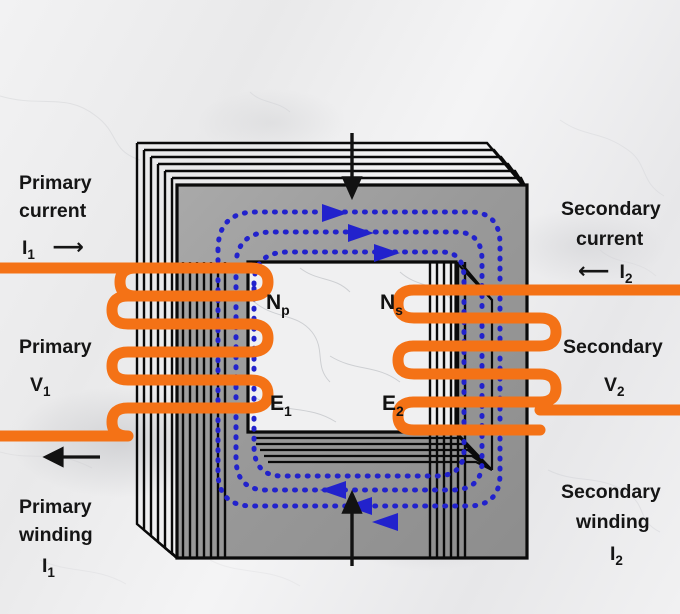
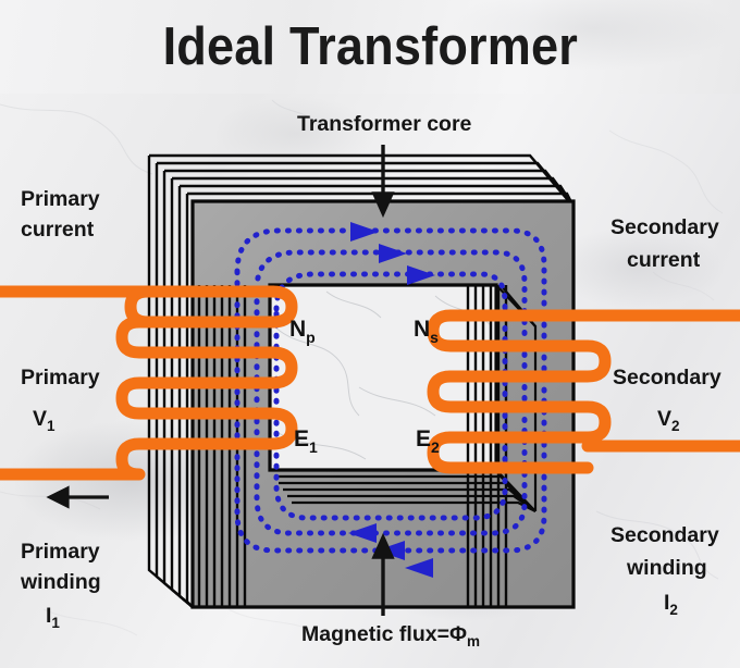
+ Ideal Transformer
+ Transformer core
+ Magnetic flux=Φm
  Primary
  current
- I1 ⟶
  Primary
  V1
  Primary
  winding
  I1
  Secondary
  current
- ⟵ I2
  Secondary
  V2
  Secondary
  winding
  I2
  Np
  Ns
  E1
  E2
